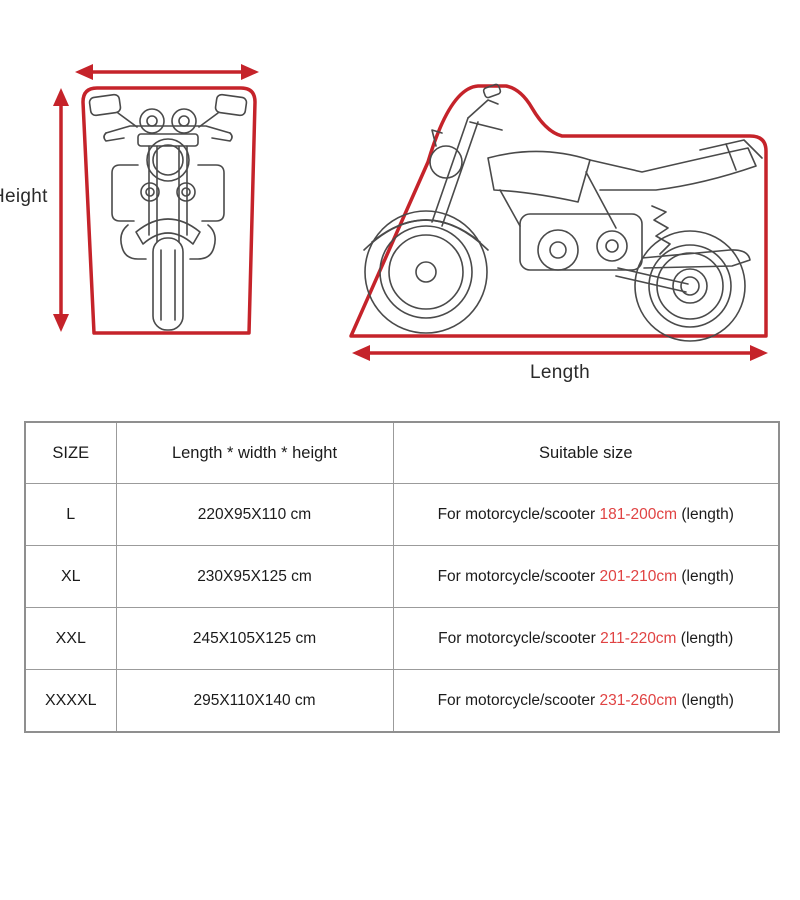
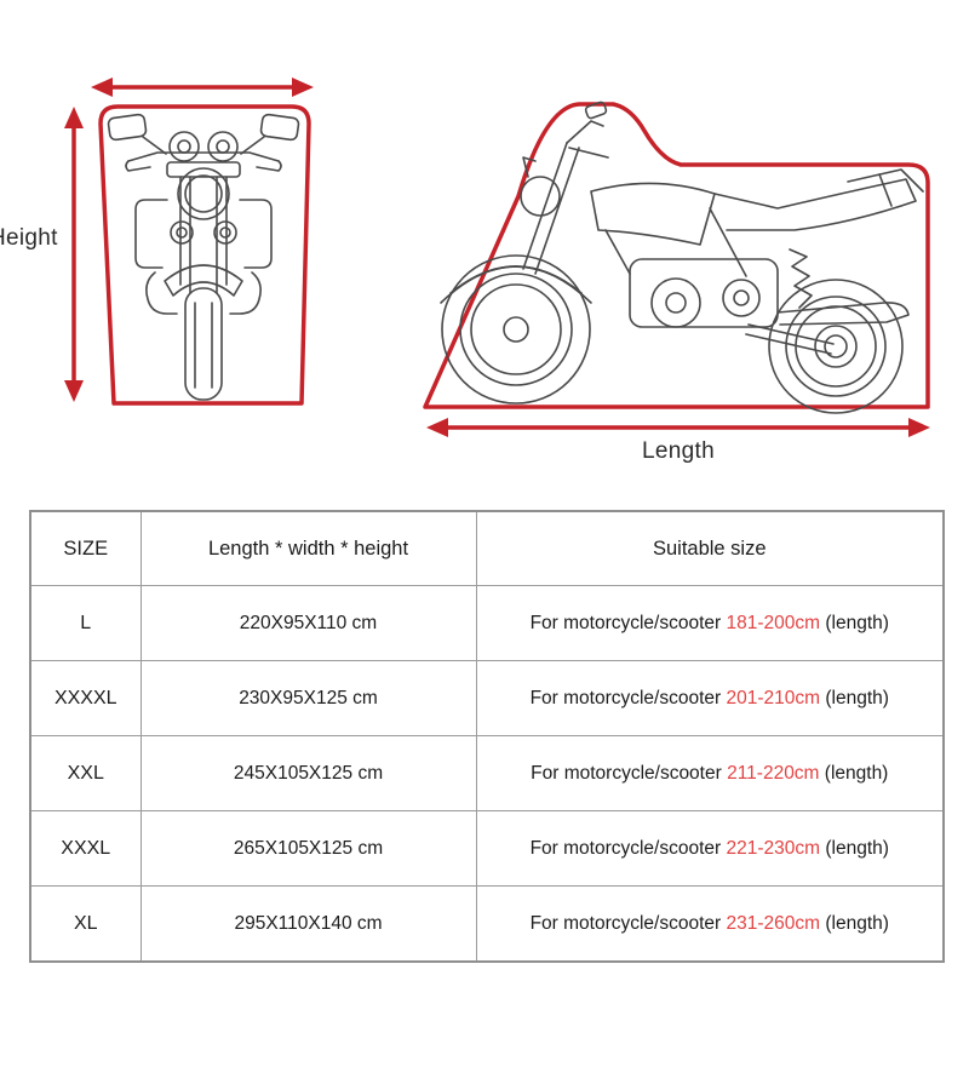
  eight
  Length
  SIZE	Length * width * height	Suitable size
  L	220X95X110 cm	For motorcycle/scooter 181-200cm (length)
- XL	230X95X125 cm	For motorcycle/scooter 201-210cm (length)
+ XXXXL	230X95X125 cm	For motorcycle/scooter 201-210cm (length)
  XXL	245X105X125 cm	For motorcycle/scooter 211-220cm (length)
+ XXXL	265X105X125 cm	For motorcycle/scooter 221-230cm (length)
- XXXXL	295X110X140 cm	For motorcycle/scooter 231-260cm (length)
+ XL	295X110X140 cm	For motorcycle/scooter 231-260cm (length)
